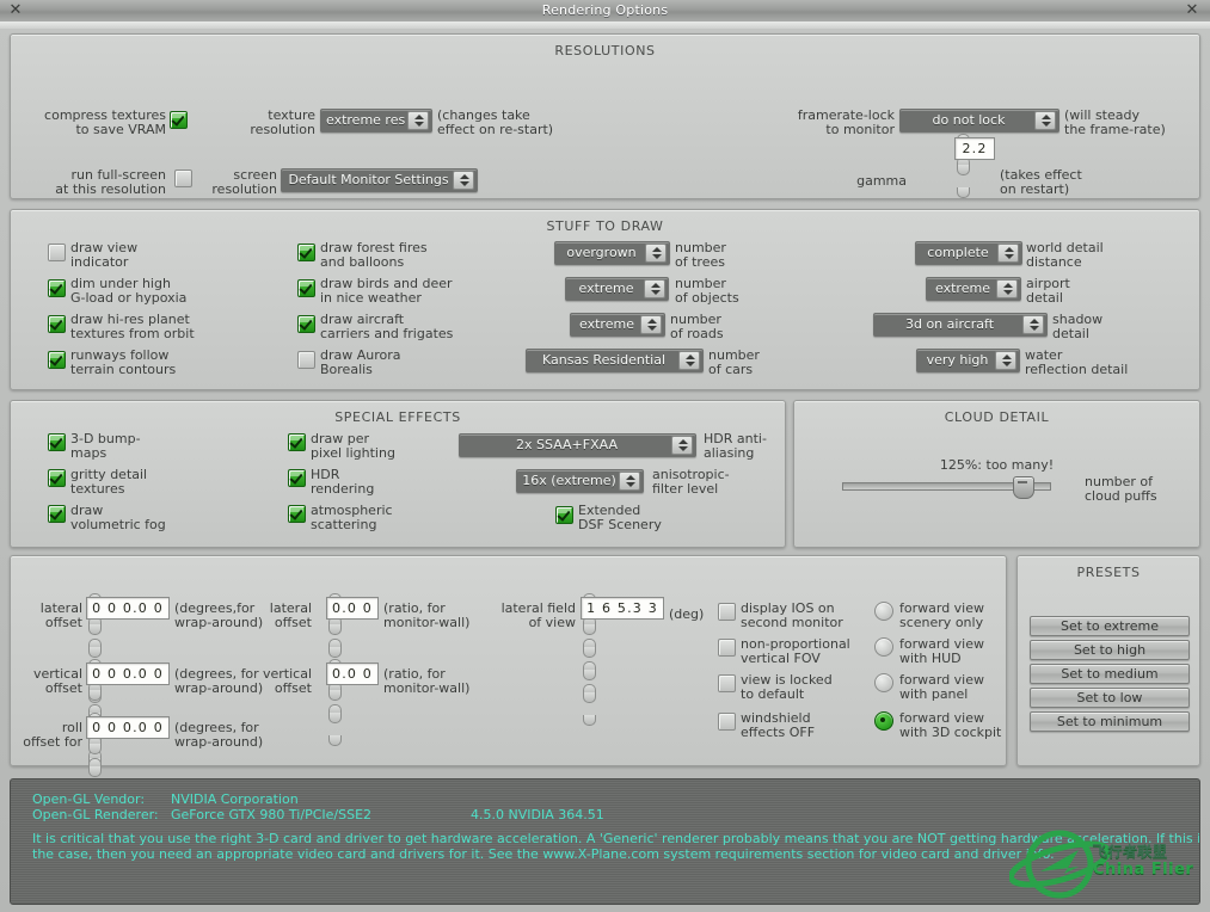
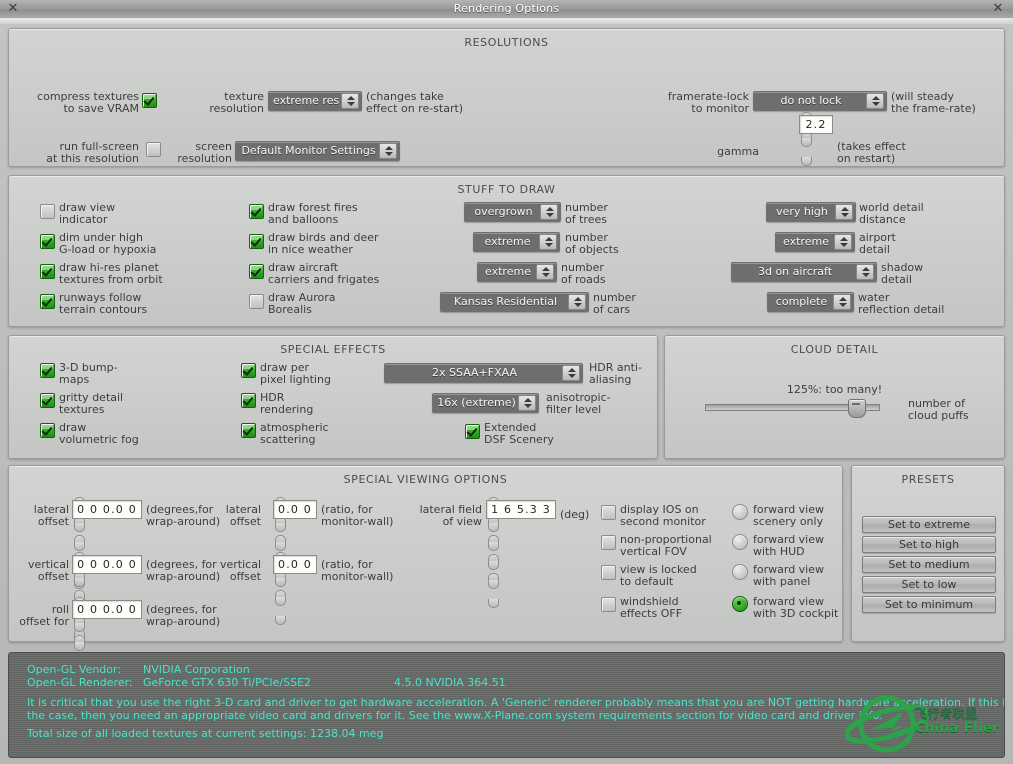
  ✕
  Rendering Options
  ✕
  RESOLUTIONS
  compress textures
  to save VRAM
  texture
  resolution
  extreme res
  (changes take
  effect on re-start)
  framerate-lock
  to monitor
  do not lock
  (will steady
  the frame-rate)
  run full-screen
  at this resolution
  screen
  resolution
  Default Monitor Settings
  gamma
  2.2
  (takes effect
  on restart)
  STUFF TO DRAW
  draw view
  indicator
  dim under high
  G-load or hypoxia
  draw hi-res planet
  textures from orbit
  runways follow
  terrain contours
  draw forest fires
  and balloons
  draw birds and deer
  in nice weather
  draw aircraft
  carriers and frigates
  draw Aurora
  Borealis
  overgrown
  number
  of trees
  extreme
  number
  of objects
  extreme
  number
  of roads
  Kansas Residential
  number
  of cars
- complete
+ very high
  world detail
  distance
  extreme
  airport
  detail
  3d on aircraft
  shadow
  detail
- very high
+ complete
  water
  reflection detail
  SPECIAL EFFECTS
  3-D bump-
  maps
  gritty detail
  textures
  draw
  volumetric fog
  draw per
  pixel lighting
  HDR
  rendering
  atmospheric
  scattering
  2x SSAA+FXAA
  HDR anti-
  aliasing
  16x (extreme)
  anisotropic-
  filter level
  Extended
  DSF Scenery
  CLOUD DETAIL
  125%: too many!
  number of
  cloud puffs
+ SPECIAL VIEWING OPTIONS
  lateral
  offset
  0 0 0.0 0
  (degrees,for
  wrap-around)
  vertical
  offset
  0 0 0.0 0
  (degrees, for
  wrap-around)
  roll
  offset for
  0 0 0.0 0
  (degrees, for
  wrap-around)
  lateral
  offset
  0.0 0
  (ratio, for
  monitor-wall)
  vertical
  offset
  0.0 0
  (ratio, for
  monitor-wall)
  lateral field
  of view
  1 6 5.3 3
  (deg)
  display IOS on
  second monitor
  non-proportional
  vertical FOV
  view is locked
  to default
  windshield
  effects OFF
  forward view
  scenery only
  forward view
  with HUD
  forward view
  with panel
  forward view
  with 3D cockpit
  PRESETS
  Set to extreme
  Set to high
  Set to medium
  Set to low
  Set to minimum
  Open-GL Vendor:
  NVIDIA Corporation
  Open-GL Renderer:
- GeForce GTX 980 Ti/PCIe/SSE2
+ GeForce GTX 630 Ti/PCIe/SSE2
  4.5.0 NVIDIA 364.51
  It is critical that you use the right 3-D card and driver to get hardware acceleration. A 'Generic' renderer probably means that you are NOT getting hardwreceleration. If this i
  the case, then you need an appropriate video card and drivers for it. See the www.X-Plane.com system requirements section for video card and driver.
+ Total size of all loaded textures at current settings: 1238.04 meg
  飞行者联盟
  China Flier
